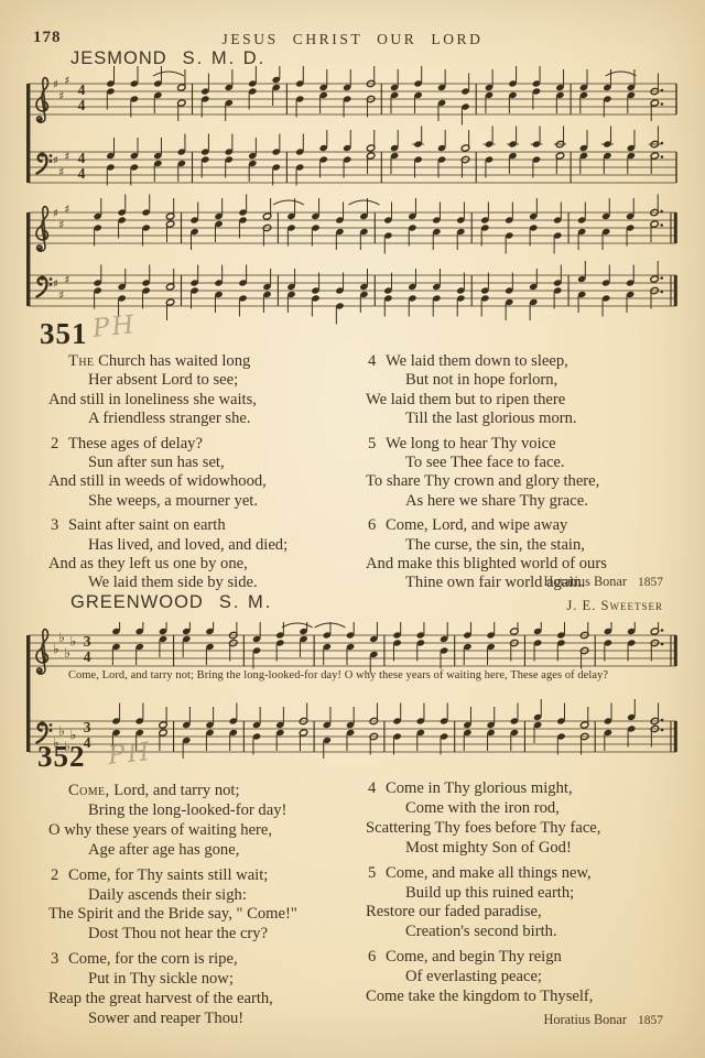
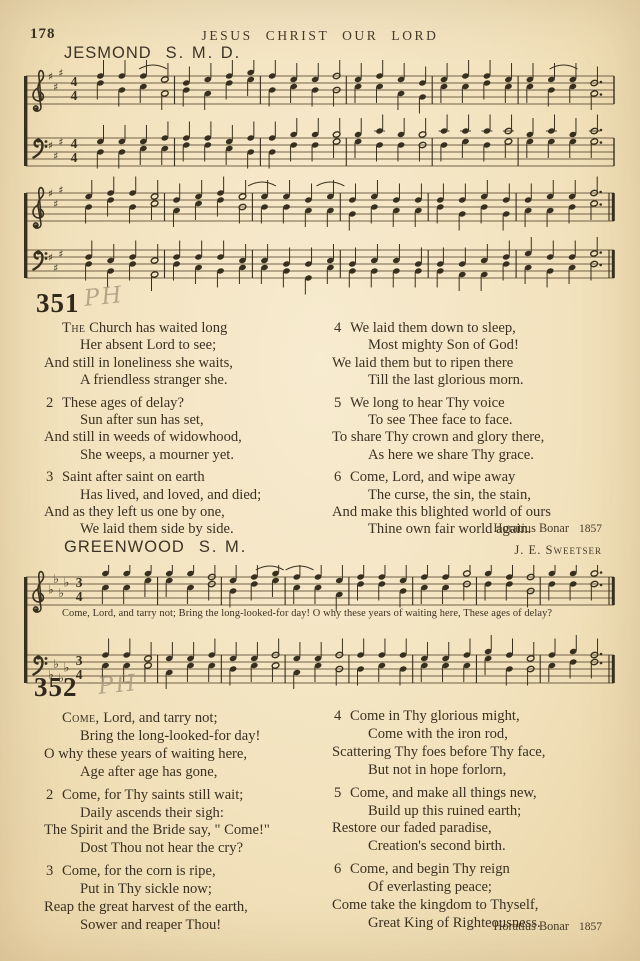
  178
  JESUS CHRIST OUR LORD
  JESMOND S. M. D.
  ♯
  ♯
  ♯
  ♯
  ♯
  ♯
  4
  4
  4
  4
  ♯
  ♯
  ♯
  ♯
  ♯
  ♯
  351
  The Church has waited long
  Her absent Lord to see;
  And still in loneliness she waits,
  A friendless stranger she.
  2
  These ages of delay?
  Sun after sun has set,
  And still in weeds of widowhood,
  She weeps, a mourner yet.
  3
  Saint after saint on earth
  Has lived, and loved, and died;
  And as they left us one by one,
  We laid them side by side.
  4
  We laid them down to sleep,
- But not in hope forlorn,
+ Most mighty Son of God!
  We laid them but to ripen there
  Till the last glorious morn.
  5
  We long to hear Thy voice
  To see Thee face to face.
  To share Thy crown and glory there,
  As here we share Thy grace.
  6
  Come, Lord, and wipe away
  The curse, the sin, the stain,
  And make this blighted world of ours
  Thine own fair world again.
  Horatius Bonar 1857
  GREENWOOD S. M.
  J. E. Sweetser
  ♭
  ♭
  ♭
  ♭
  ♭
  ♭
  ♭
  ♭
  3
  4
  3
  4
  Come, Lord, and tarry not; Bring the long-looked-for day! O why these years of waiting here, These ages of delay?
  352
  Come, Lord, and tarry not;
  Bring the long-looked-for day!
  O why these years of waiting here,
  Age after age has gone,
  2
  Come, for Thy saints still wait;
  Daily ascends their sigh:
  The Spirit and the Bride say, " Come!"
  Dost Thou not hear the cry?
  3
  Come, for the corn is ripe,
  Put in Thy sickle now;
  Reap the great harvest of the earth,
  Sower and reaper Thou!
  4
  Come in Thy glorious might,
  Come with the iron rod,
  Scattering Thy foes before Thy face,
- Most mighty Son of God!
+ But not in hope forlorn,
  5
  Come, and make all things new,
  Build up this ruined earth;
  Restore our faded paradise,
  Creation's second birth.
  6
  Come, and begin Thy reign
  Of everlasting peace;
  Come take the kingdom to Thyself,
+ Great King of Righteousness.
  Horatius Bonar 1857
